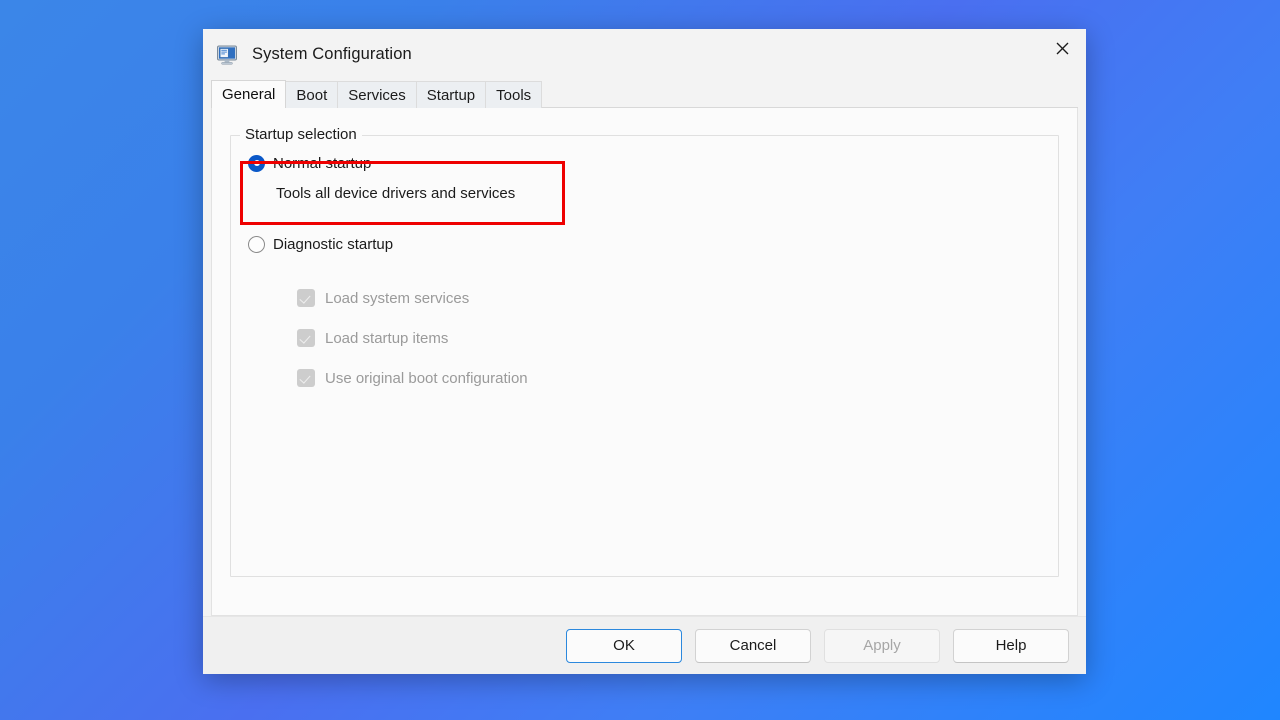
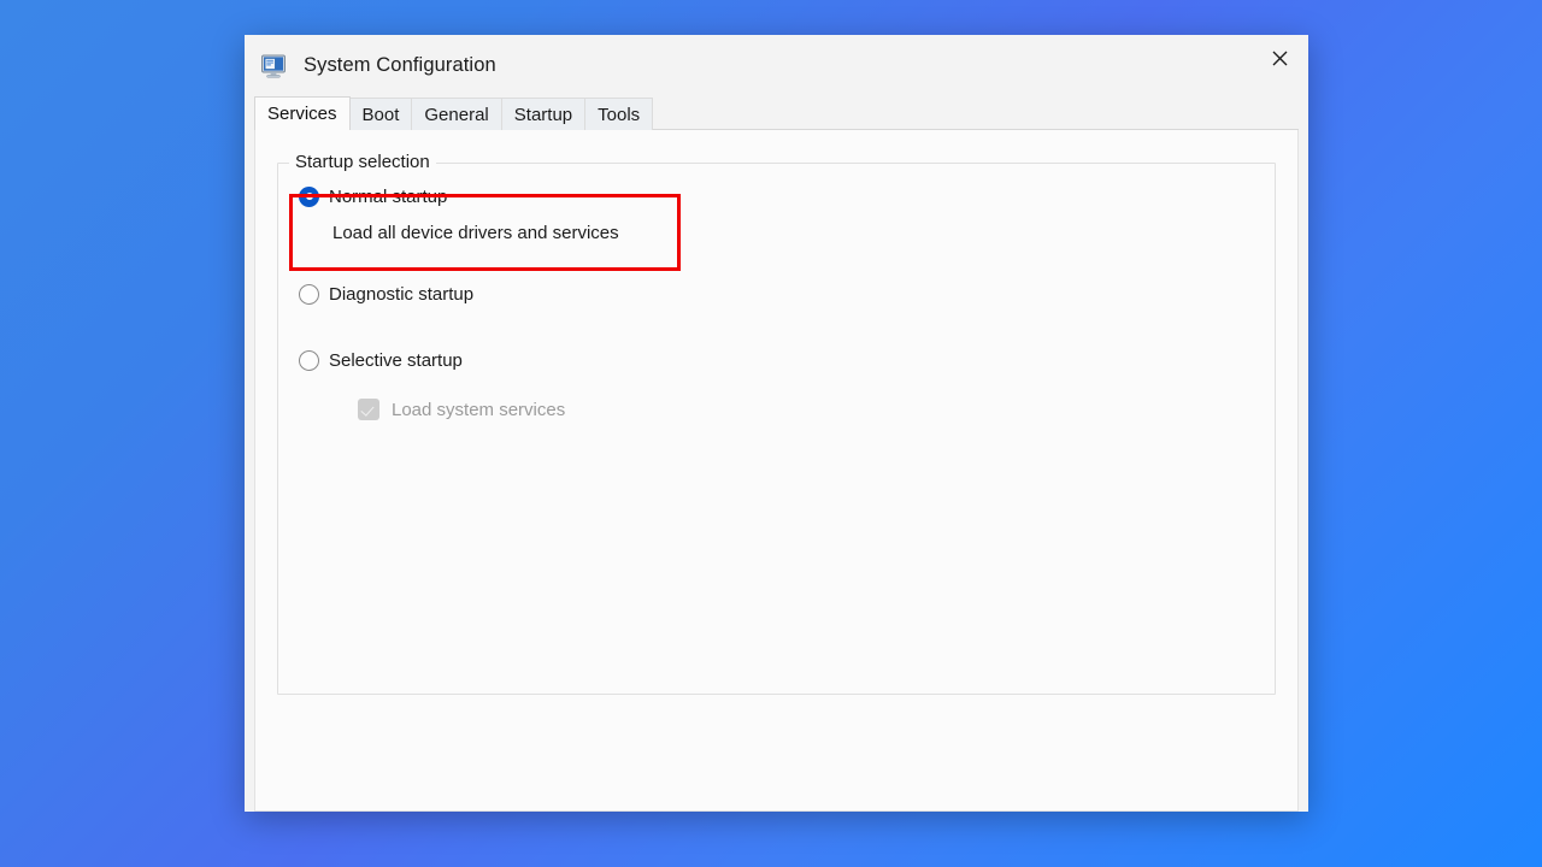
  System Configuration
- General
+ Services
  Boot
- Services
+ General
  Startup
  Tools
  Startup selection
  Normal startup
- Tools all device drivers and services
+ Load all device drivers and services
  Diagnostic startup
+ Selective startup
  Load system services
- Load startup items
- Use original boot configuration
- OK
- Cancel
- Apply
- Help
